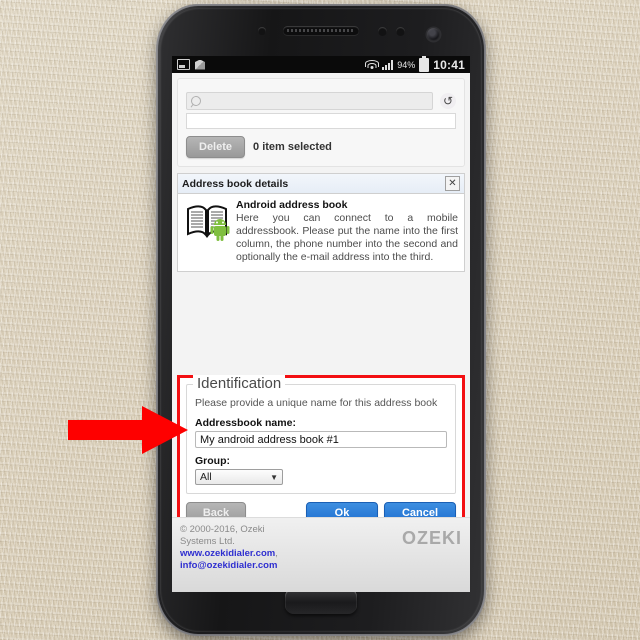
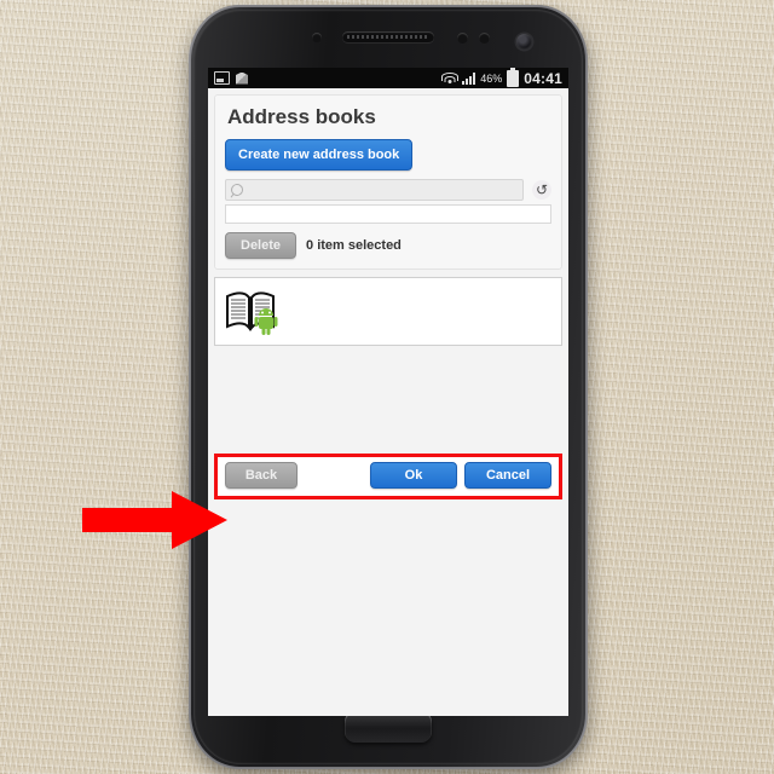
- 94%
+ 46%
- 10:41
+ 04:41
+ Address books
+ Create new address book
  ↺
  Delete
  0 item selected
- Address book details
- ✕
- Android address book
- Here you can connect to a mobile addressbook. Please put the name into the first column, the phone number into the second and optionally the e-mail address into the third.
- Identification
- Please provide a unique name for this address book
- Addressbook name:
- My android address book #1
- Group:
- All
- ▼
  Back
  Ok
  Cancel
- © 2000-2016, Ozeki
- Systems Ltd.
- www.ozekidialer.com,
- info@ozekidialer.com
- OZEKI
